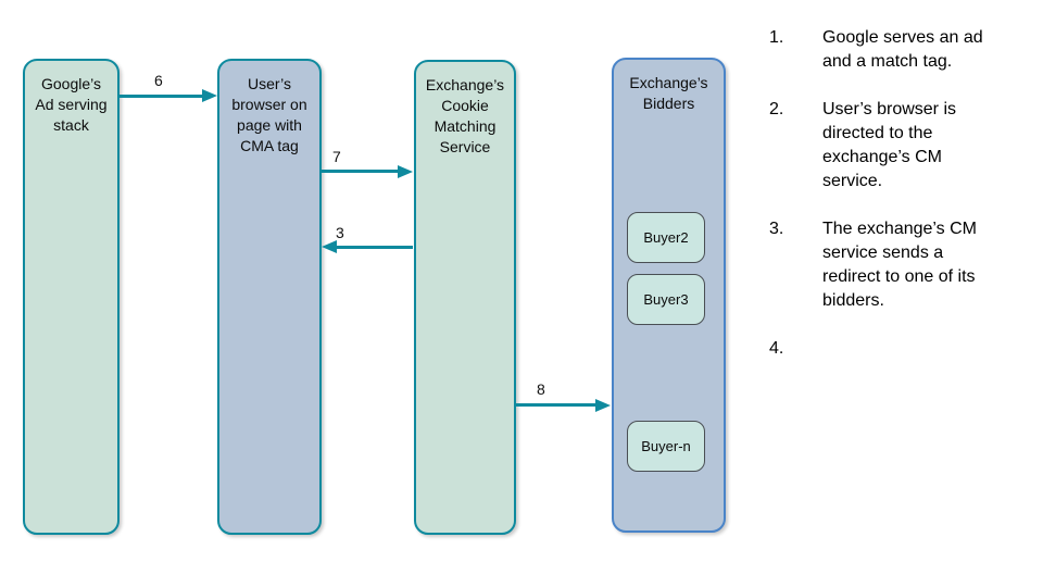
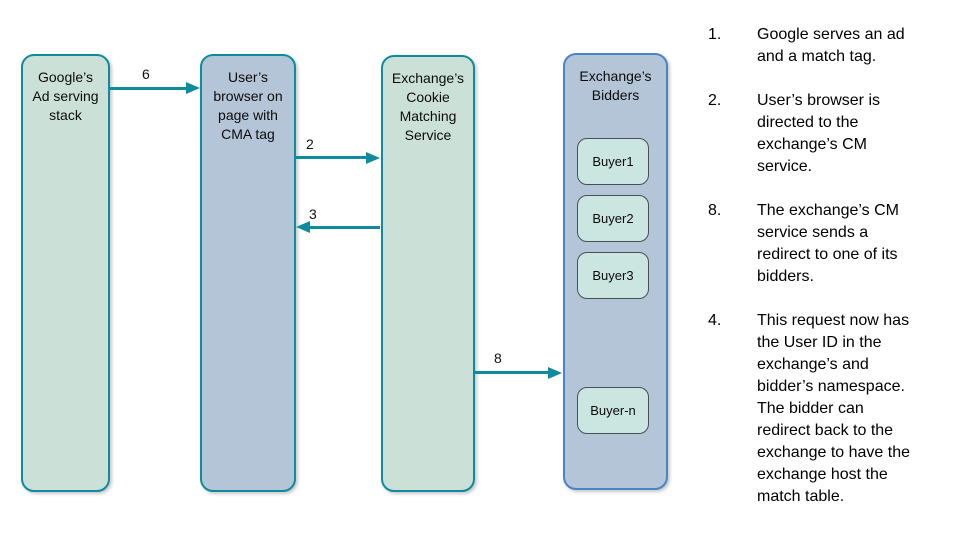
  Google’s
  Ad serving
  stack
  User’s
  browser on
  page with
  CMA tag
  Exchange’s
  Cookie
  Matching
  Service
  Exchange’s
  Bidders
+ Buyer1
  Buyer2
  Buyer3
  Buyer-n
  6
- 7
+ 2
  3
  8
  1.
  Google serves an ad
  and a match tag.
  2.
  User’s browser is
  directed to the
  exchange’s CM
  service.
- 3.
+ 8.
  The exchange’s CM
  service sends a
  redirect to one of its
  bidders.
  4.
+ This request now has
+ the User ID in the
+ exchange’s and
+ bidder’s namespace.
+ The bidder can
+ redirect back to the
+ exchange to have the
+ exchange host the
+ match table.
